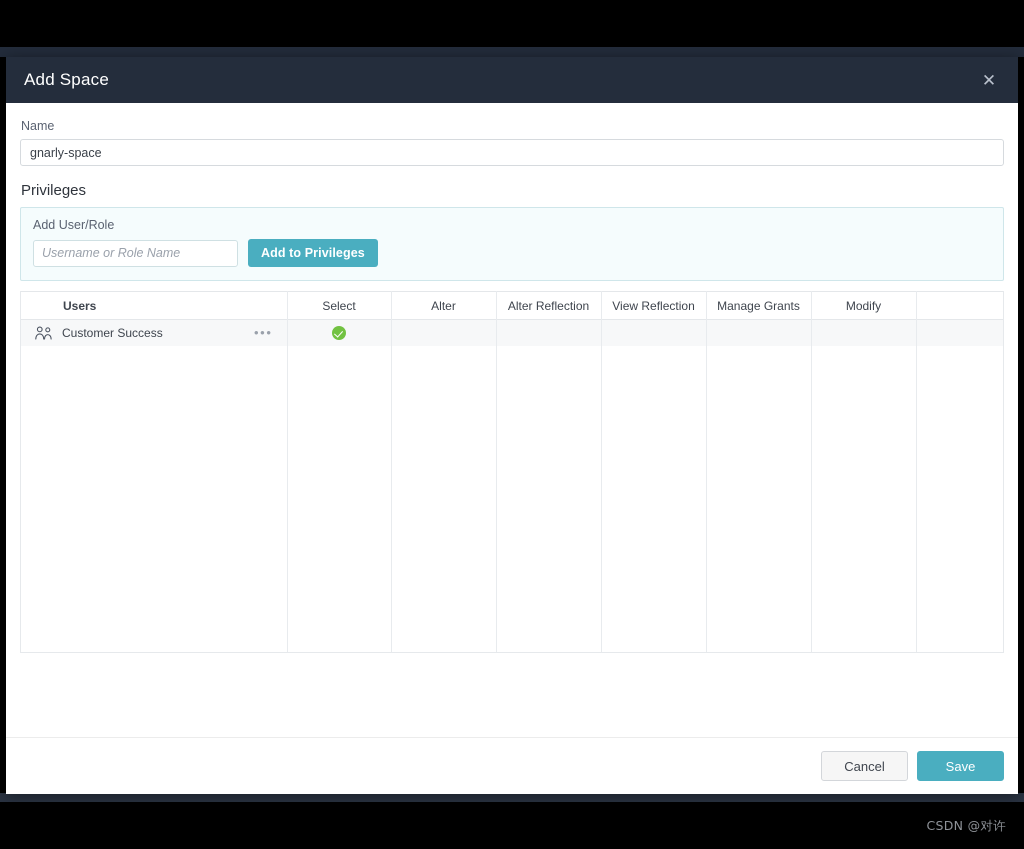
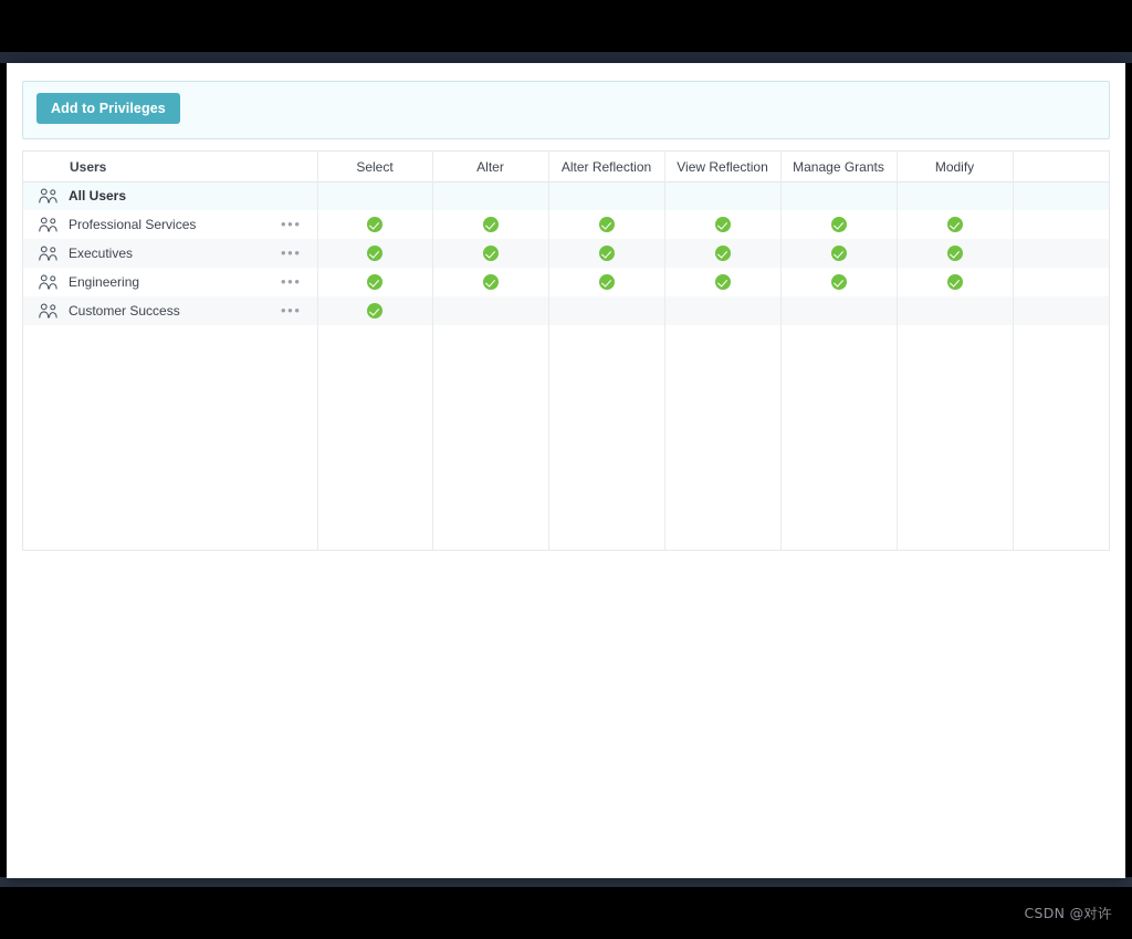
- Add Space
- ✕
- Name
- gnarly-space
- Privileges
- Add User/Role
- Username or Role Name
  Add to Privileges
  Users	Select	Alter	Alter Reflection	View Reflection	Manage Grants	Modify
+ All Users
+ Professional Services •••
+ Executives •••
+ Engineering •••
  Customer Success •••
- Cancel
- Save
  CSDN @对许
